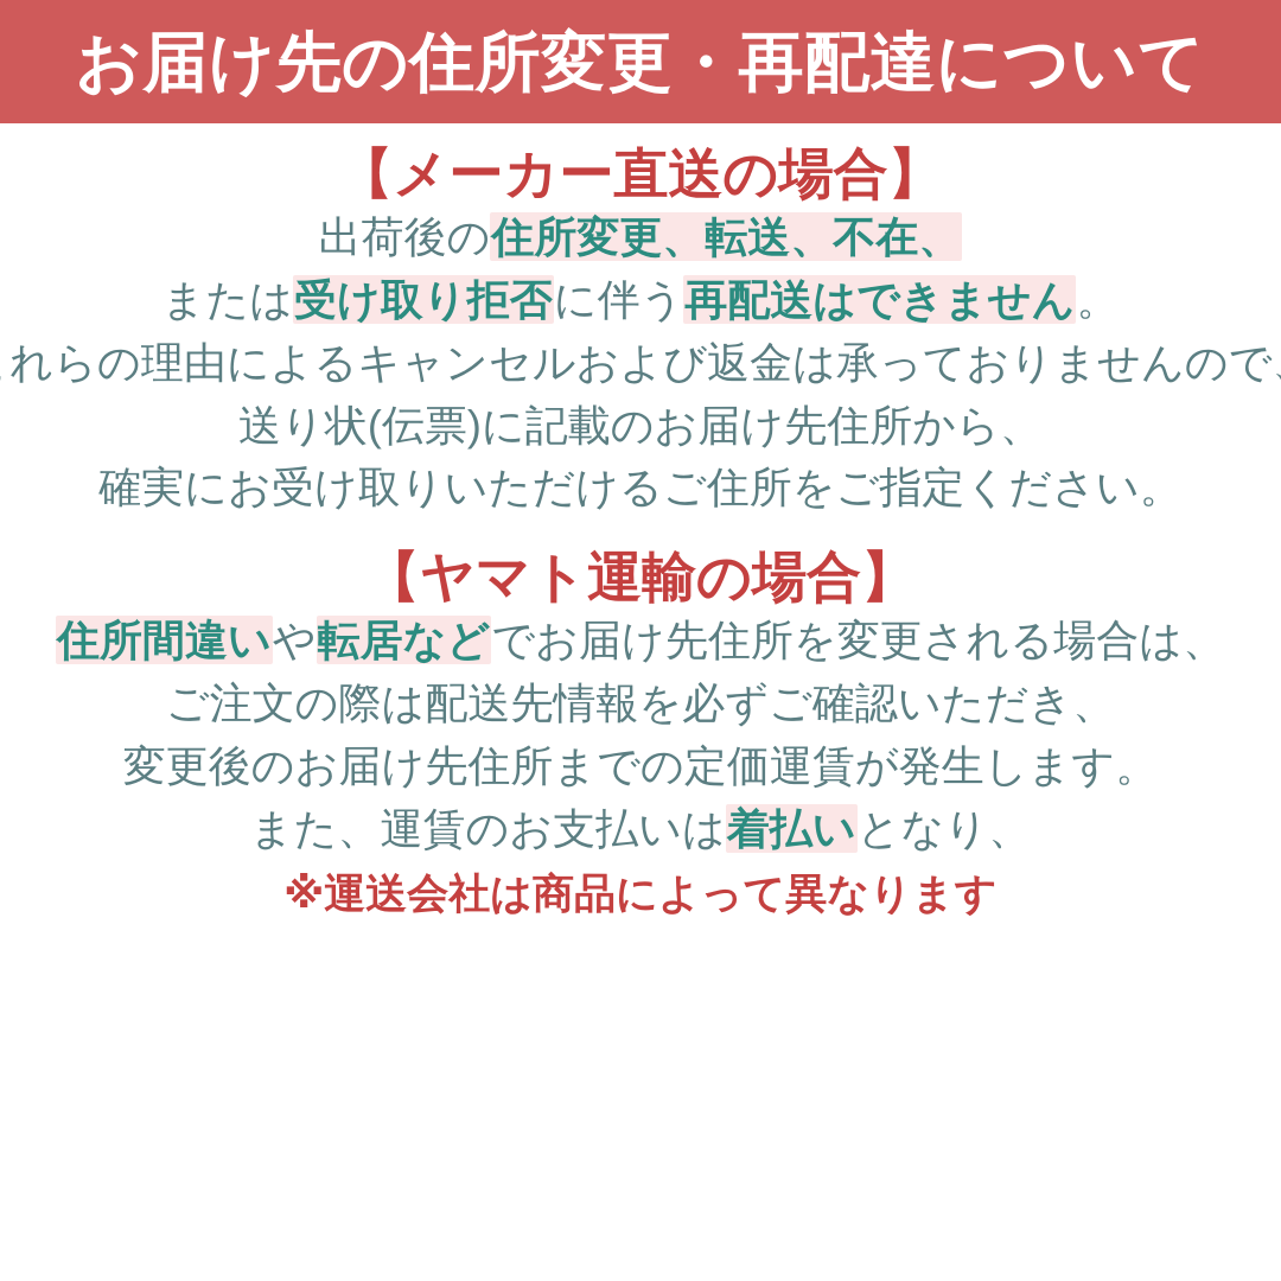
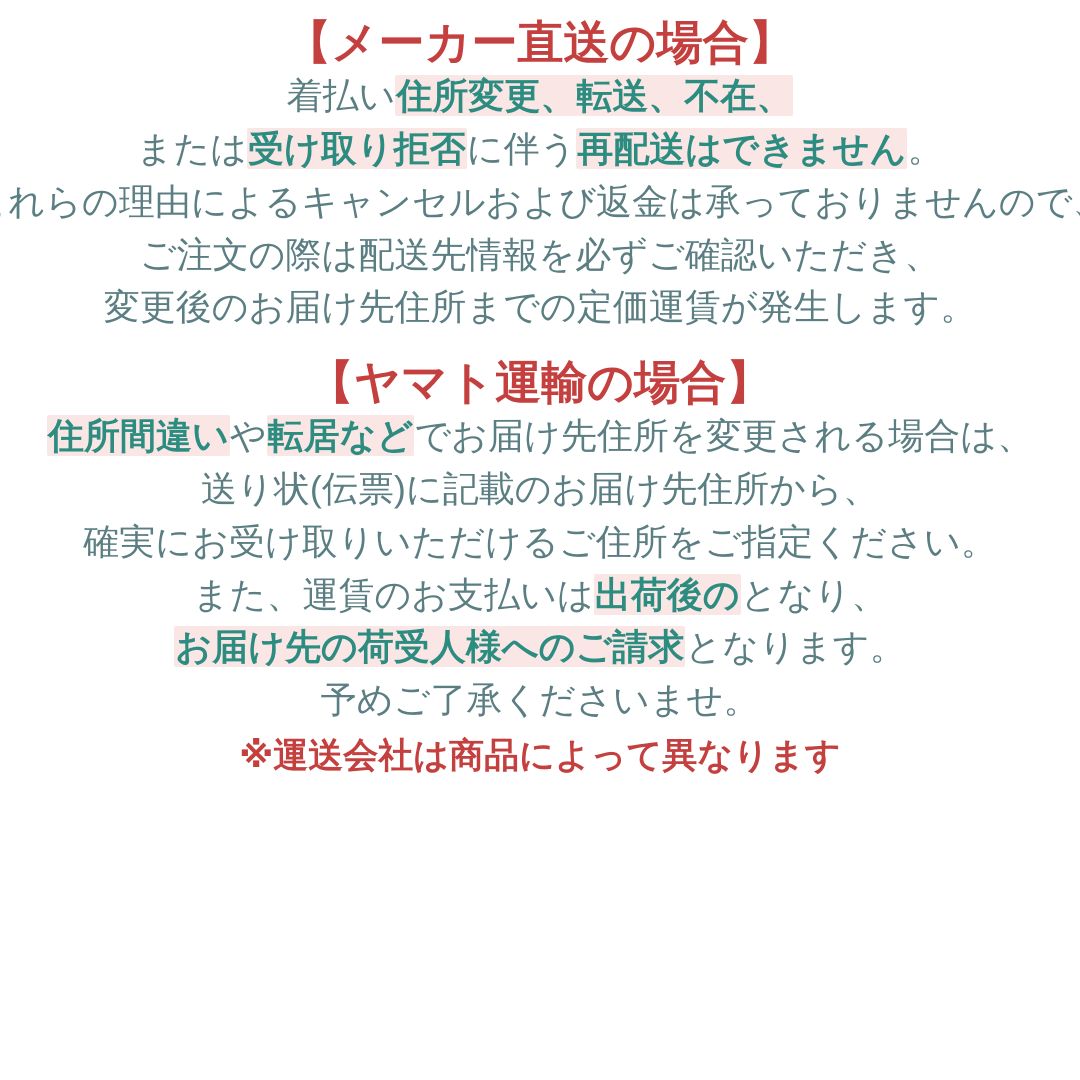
- お届け先の住所変更・再配達について
  【メーカー直送の場合】
- 出荷後の住所変更、転送、不在、
+ 着払い住所変更、転送、不在、
  または受け取り拒否に伴う再配送はできません。
  れらの理由によるキャンセルおよび返金は承っておりませんので
- 送り状(伝票)に記載のお届け先住所から、
+ ご注文の際は配送先情報を必ずご確認いただき、
- 確実にお受け取りいただけるご住所をご指定ください。
+ 変更後のお届け先住所までの定価運賃が発生します。
  【ヤマト運輸の場合】
  住所間違いや転居などでお届け先住所を変更される場合は、
- ご注文の際は配送先情報を必ずご確認いただき、
+ 送り状(伝票)に記載のお届け先住所から、
- 変更後のお届け先住所までの定価運賃が発生します。
+ 確実にお受け取りいただけるご住所をご指定ください。
- また、運賃のお支払いは着払いとなり、
+ また、運賃のお支払いは出荷後のとなり、
+ お届け先の荷受人様へのご請求となります。
+ 予めご了承くださいませ。
  ※運送会社は商品によって異なります
